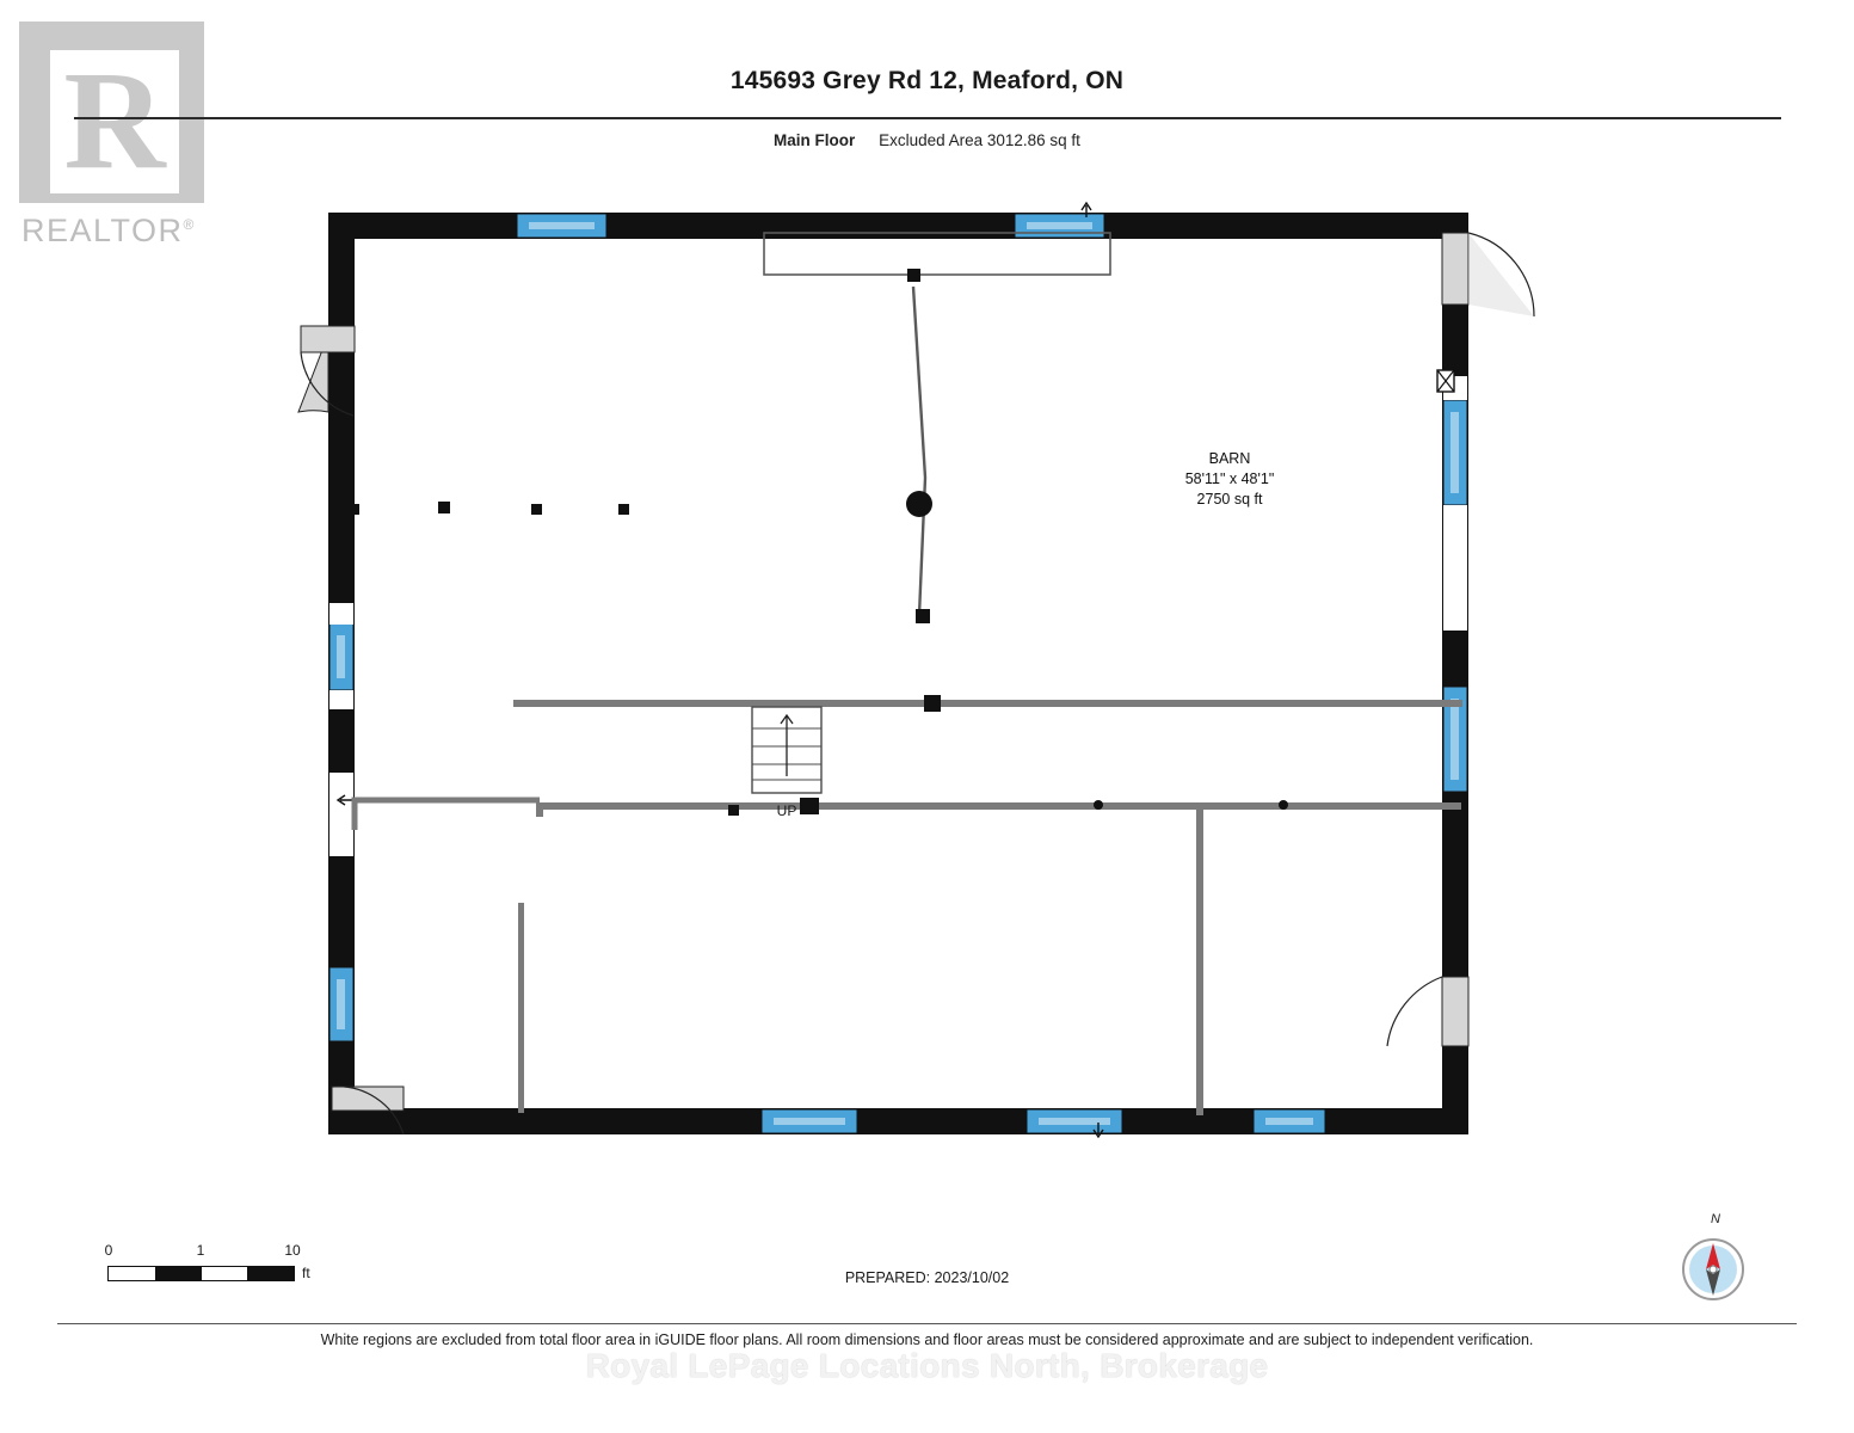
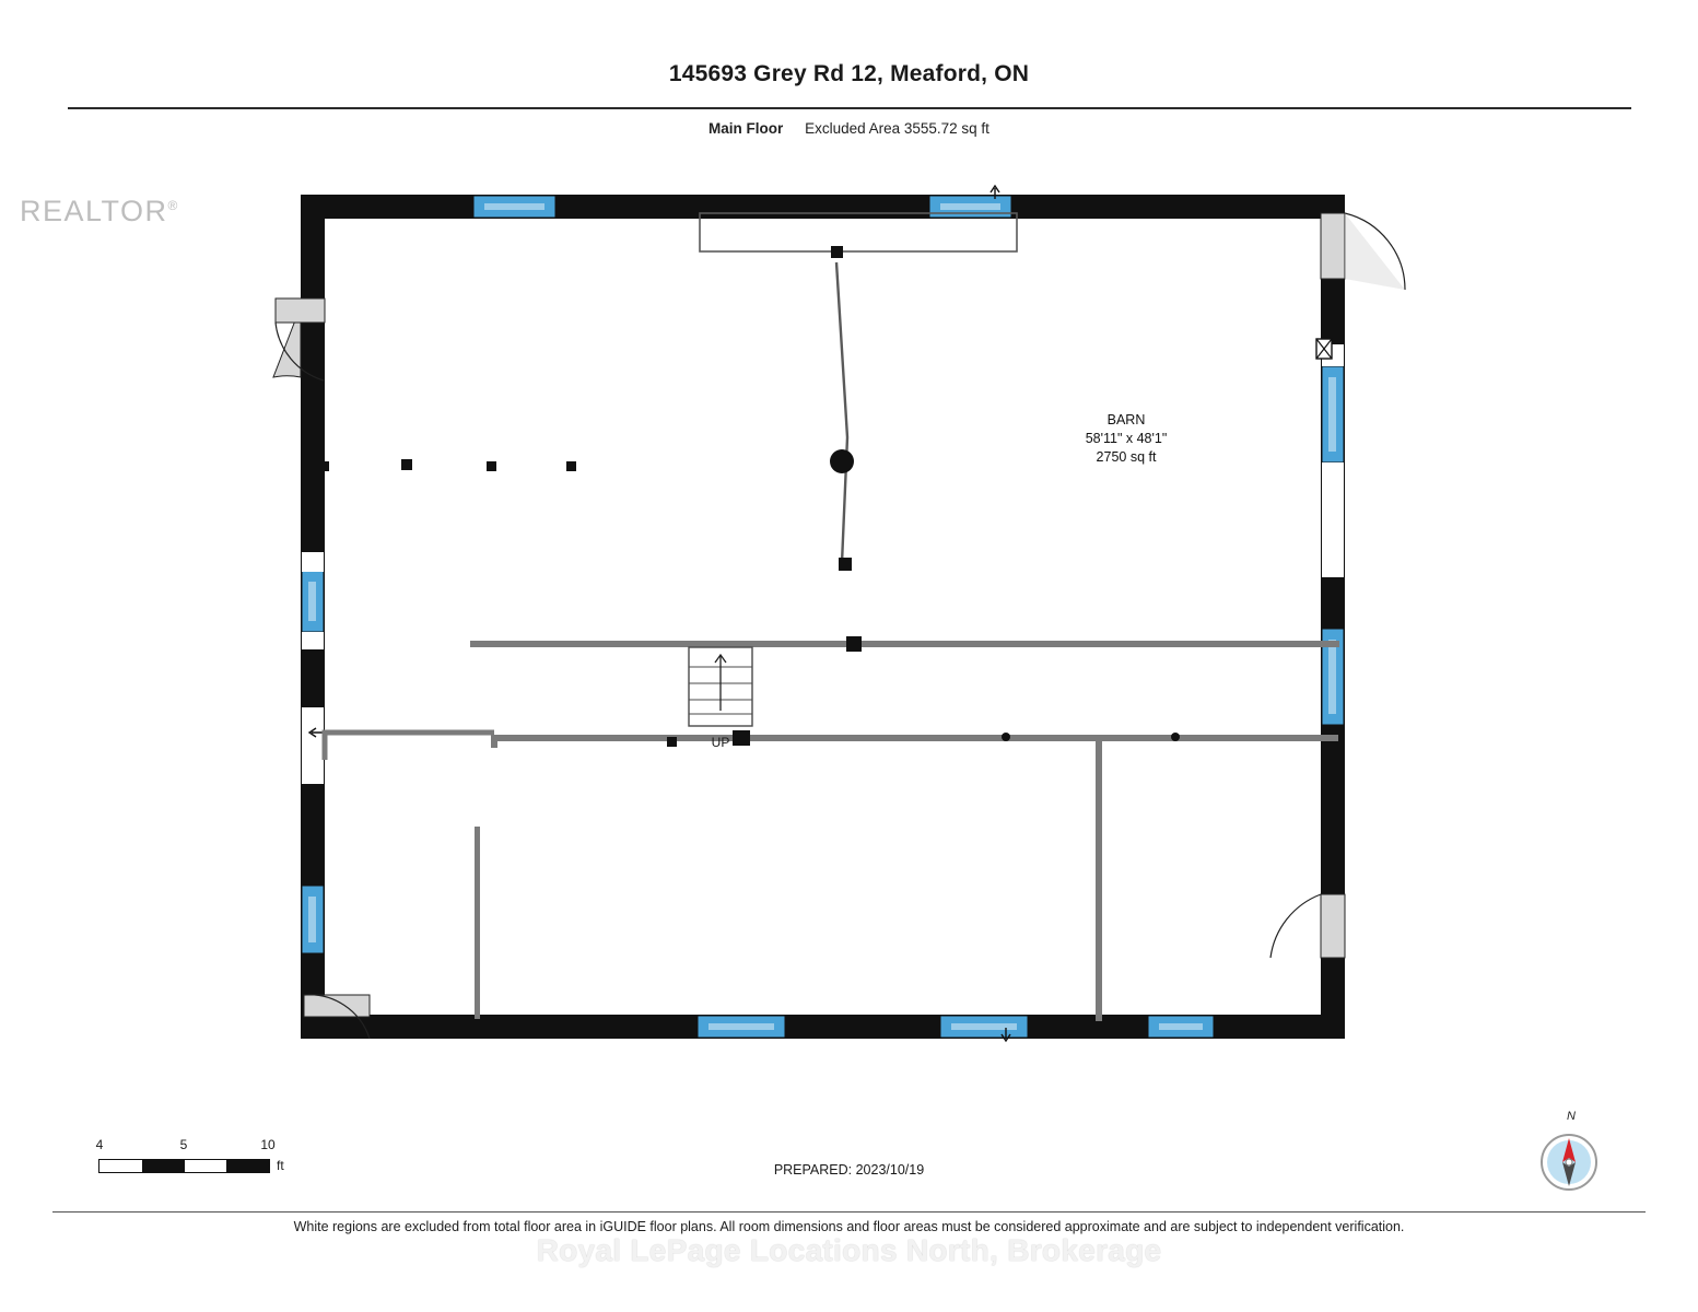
- R
  REALTOR®
  145693 Grey Rd 12, Meaford, ON
- Main Floor Excluded Area 3012.86 sq ft
+ Main Floor Excluded Area 3555.72 sq ft
  UP
  BARN
  58'11" x 48'1"
  2750 sq ft
- 0
+ 4
- 1
+ 5
  10
  ft
- PREPARED: 2023/10/02
+ PREPARED: 2023/10/19
  N
  White regions are excluded from total floor area in iGUIDE floor plans. All room dimensions and floor areas must be considered approximate and are subject to independent verification.
  Royal LePage Locations North, Brokerage
